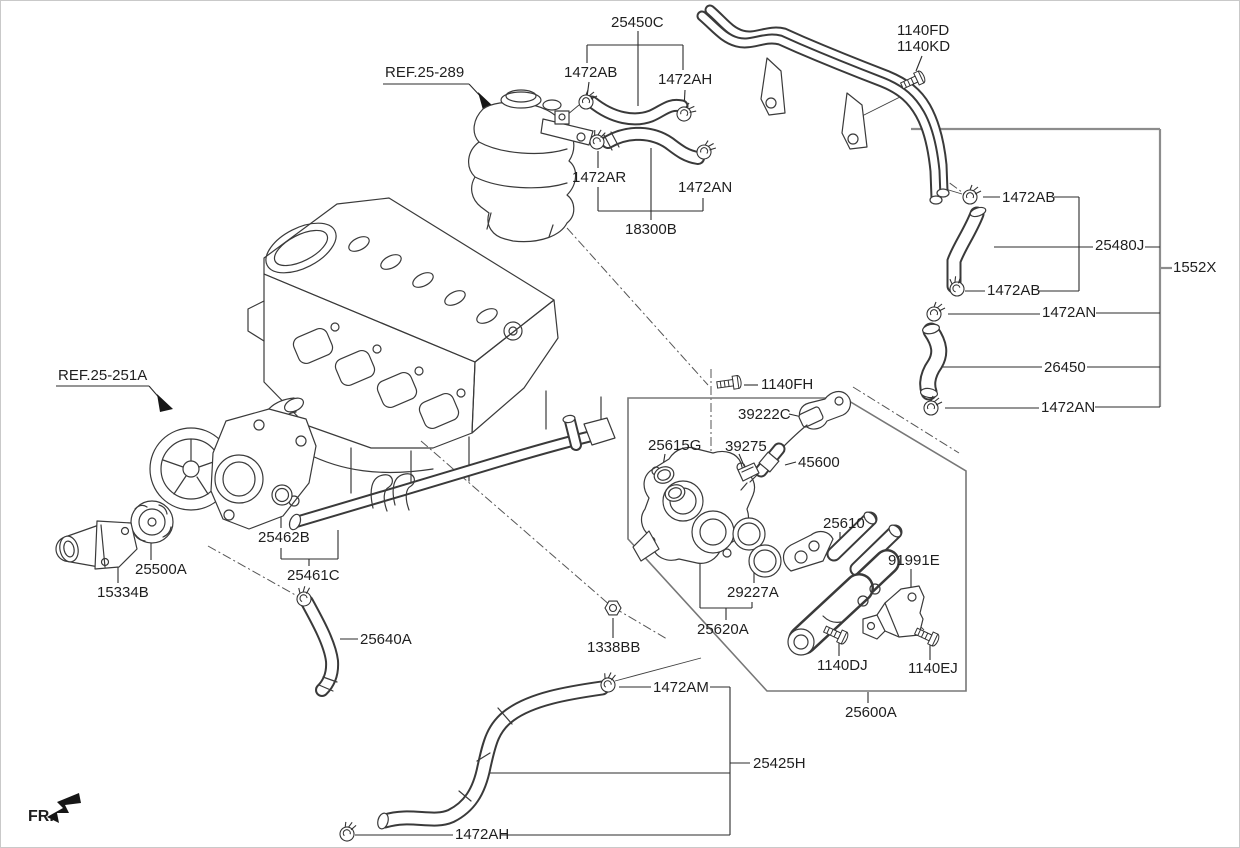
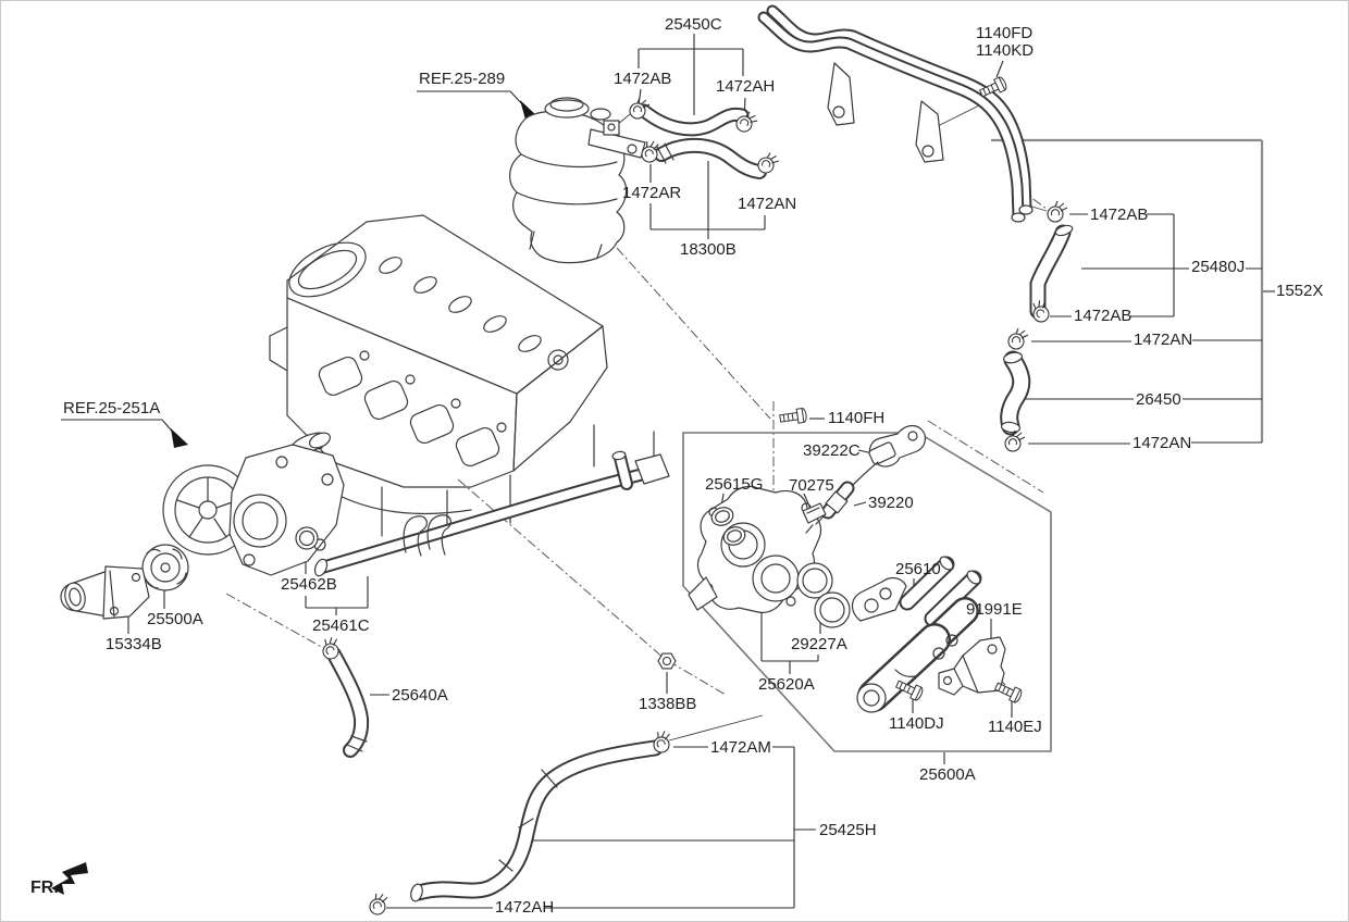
  25450C
  1472AB
  1472AH
  1140FD
  1140KD
  1472AR
  1472AN
  18300B
  1472AB
  25480J
  1552X
  1472AB
  1472AN
  26450
  1472AN
  1140FH
  39222C
  25615G
- 39275
+ 70275
- 45600
+ 39220
  25610
  91991E
  25462B
  25500A
  25461C
  15334B
  29227A
  25620A
  1338BB
  25640A
  1140DJ
  1140EJ
  25600A
  1472AM
  25425H
  1472AH
  REF.25-289
  REF.25-251A
  FR.
